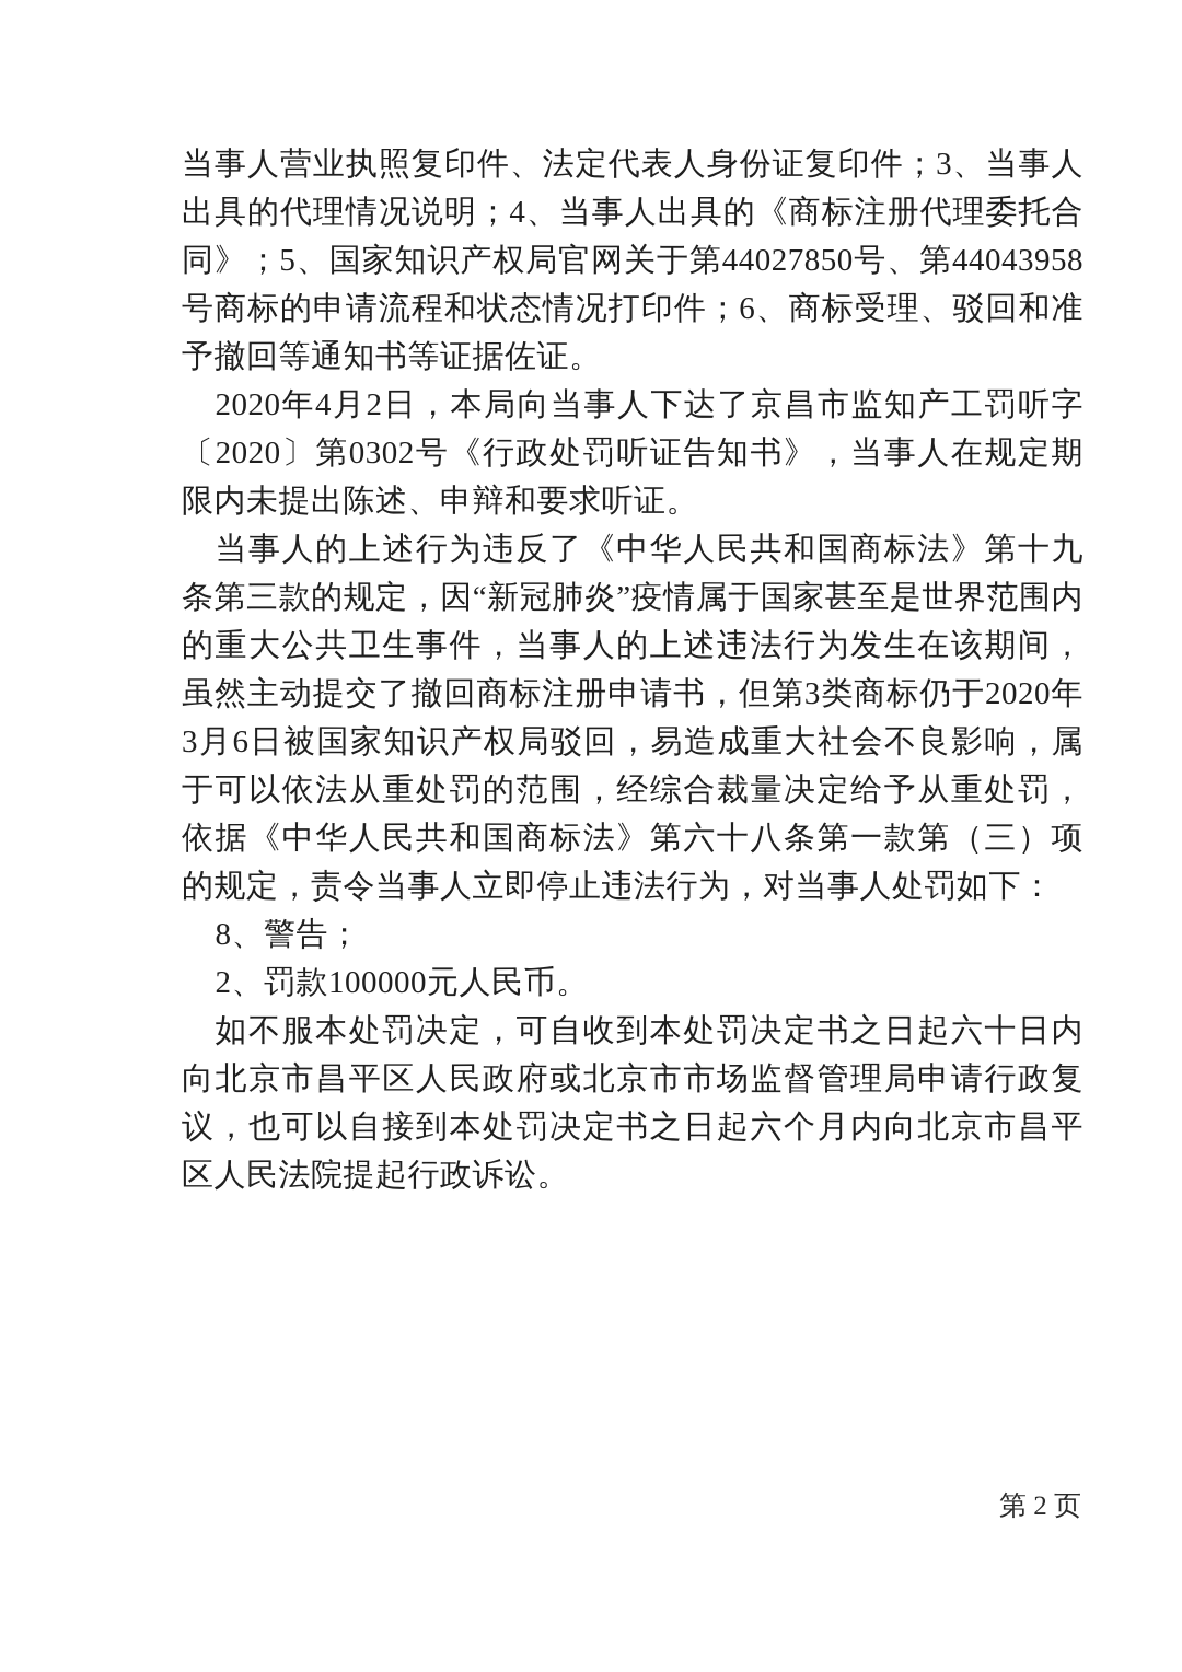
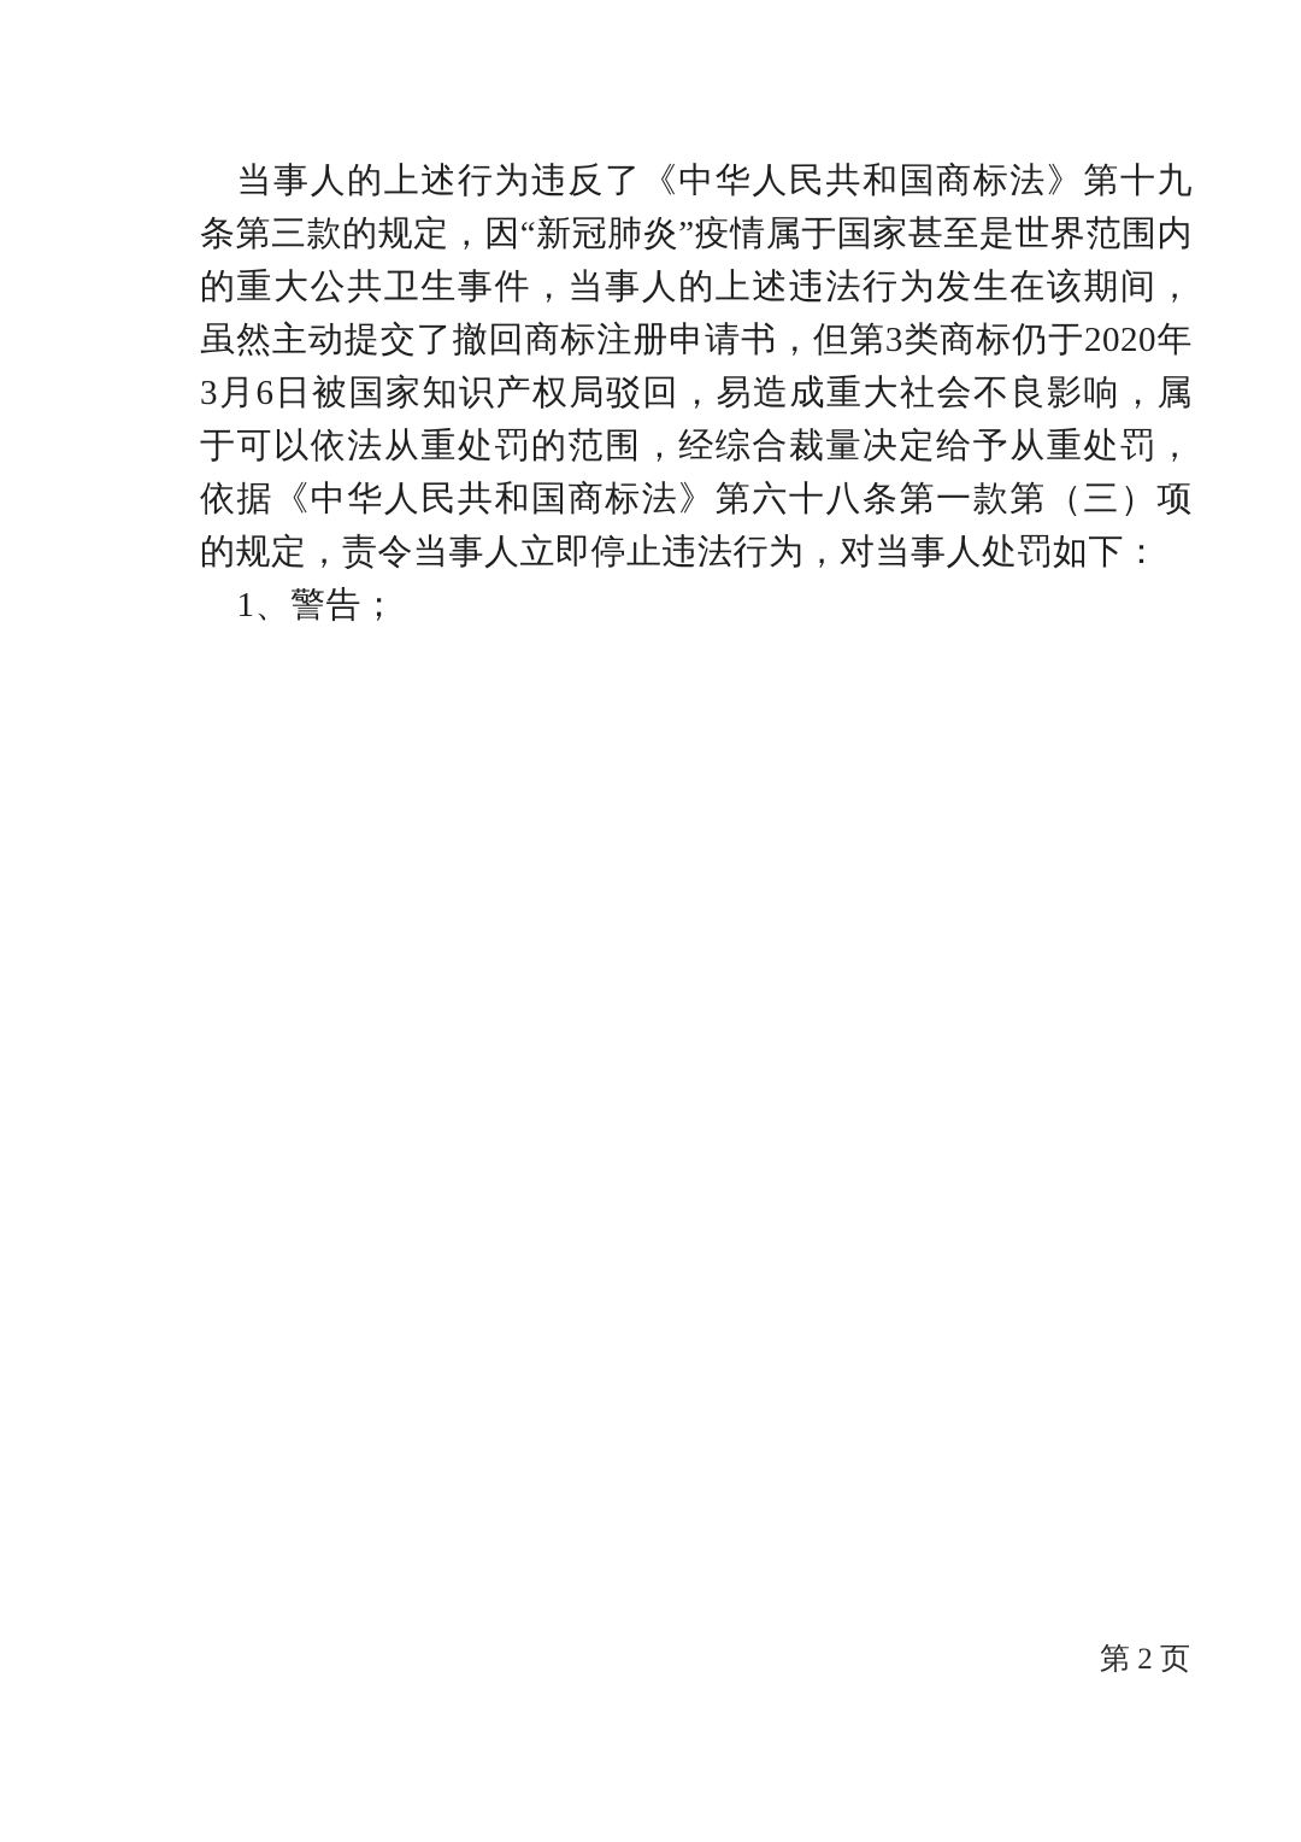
- 当事人营业执照复印件、法定代表人身份证复印件；3、当事人出具的代理情况说明；4、当事人出具的《商标注册代理委托合同》；5、国家知识产权局官网关于第44027850号、第44043958号商标的申请流程和状态情况打印件；6、商标受理、驳回和准予撤回等通知书等证据佐证。
- 2020年4月2日，本局向当事人下达了京昌市监知产工罚听字〔2020〕第0302号《行政处罚听证告知书》，当事人在规定期限内未提出陈述、申辩和要求听证。
  当事人的上述行为违反了《中华人民共和国商标法》第十九条第三款的规定，因“新冠肺炎”疫情属于国家甚至是世界范围内的重大公共卫生事件，当事人的上述违法行为发生在该期间，虽然主动提交了撤回商标注册申请书，但第3类商标仍于2020年3月6日被国家知识产权局驳回，易造成重大社会不良影响，属于可以依法从重处罚的范围，经综合裁量决定给予从重处罚，依据《中华人民共和国商标法》第六十八条第一款第（三）项的规定，责令当事人立即停止违法行为，对当事人处罚如下：
- 8、警告；
+ 1、警告；
- 2、罚款100000元人民币。
- 如不服本处罚决定，可自收到本处罚决定书之日起六十日内向北京市昌平区人民政府或北京市市场监督管理局申请行政复议，也可以自接到本处罚决定书之日起六个月内向北京市昌平区人民法院提起行政诉讼。
  第 2 页
